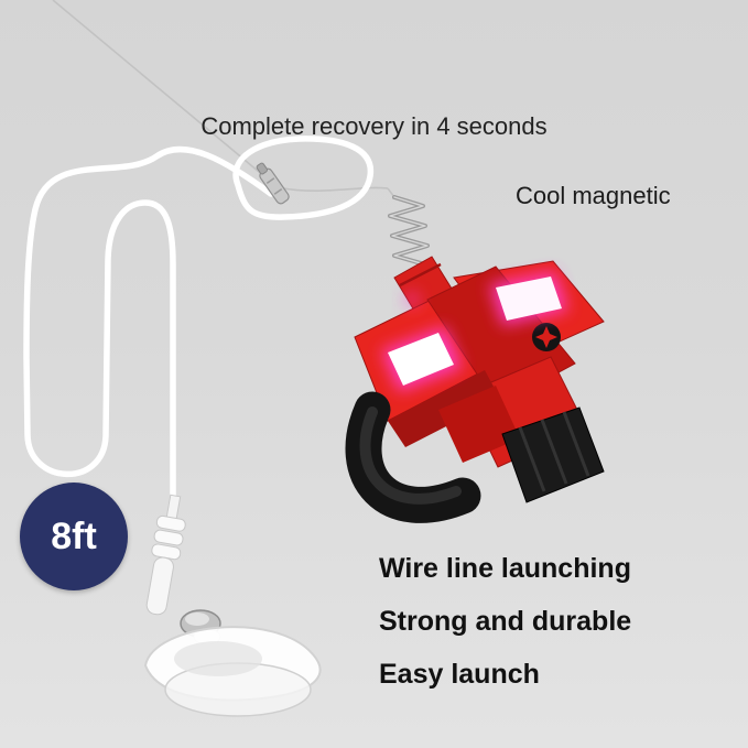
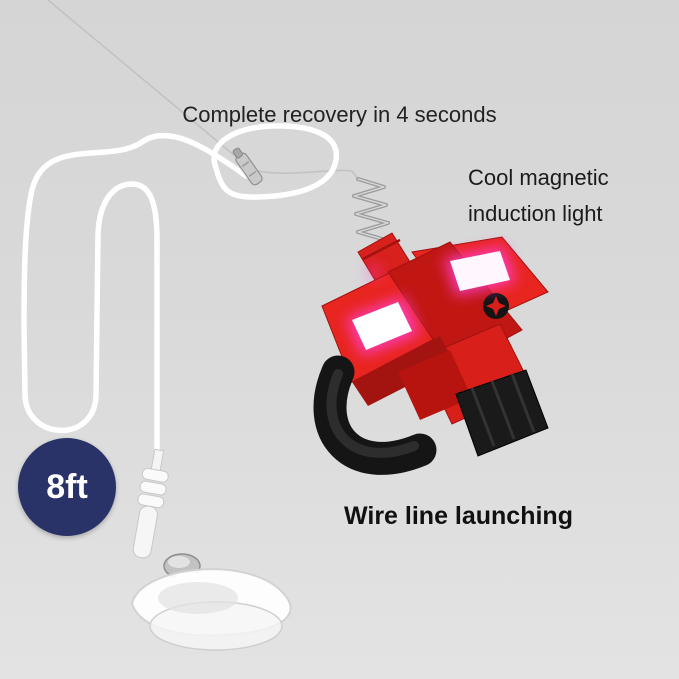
  Complete recovery in 4 seconds
  Cool magnetic
+ induction light
  8ft
  Wire line launching
- Strong and durable
- Easy launch
